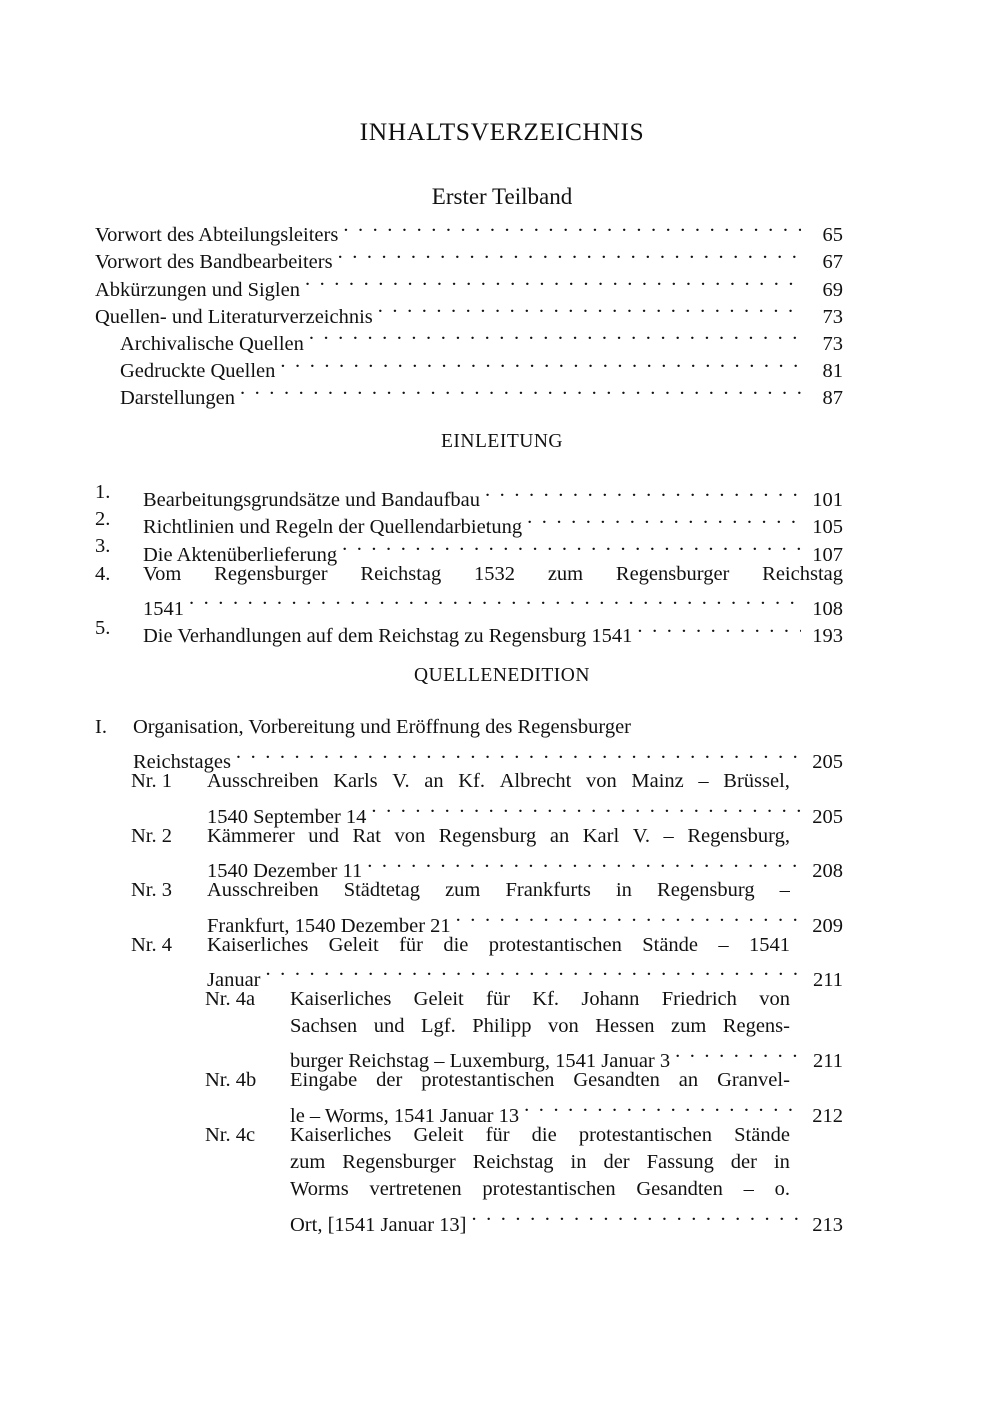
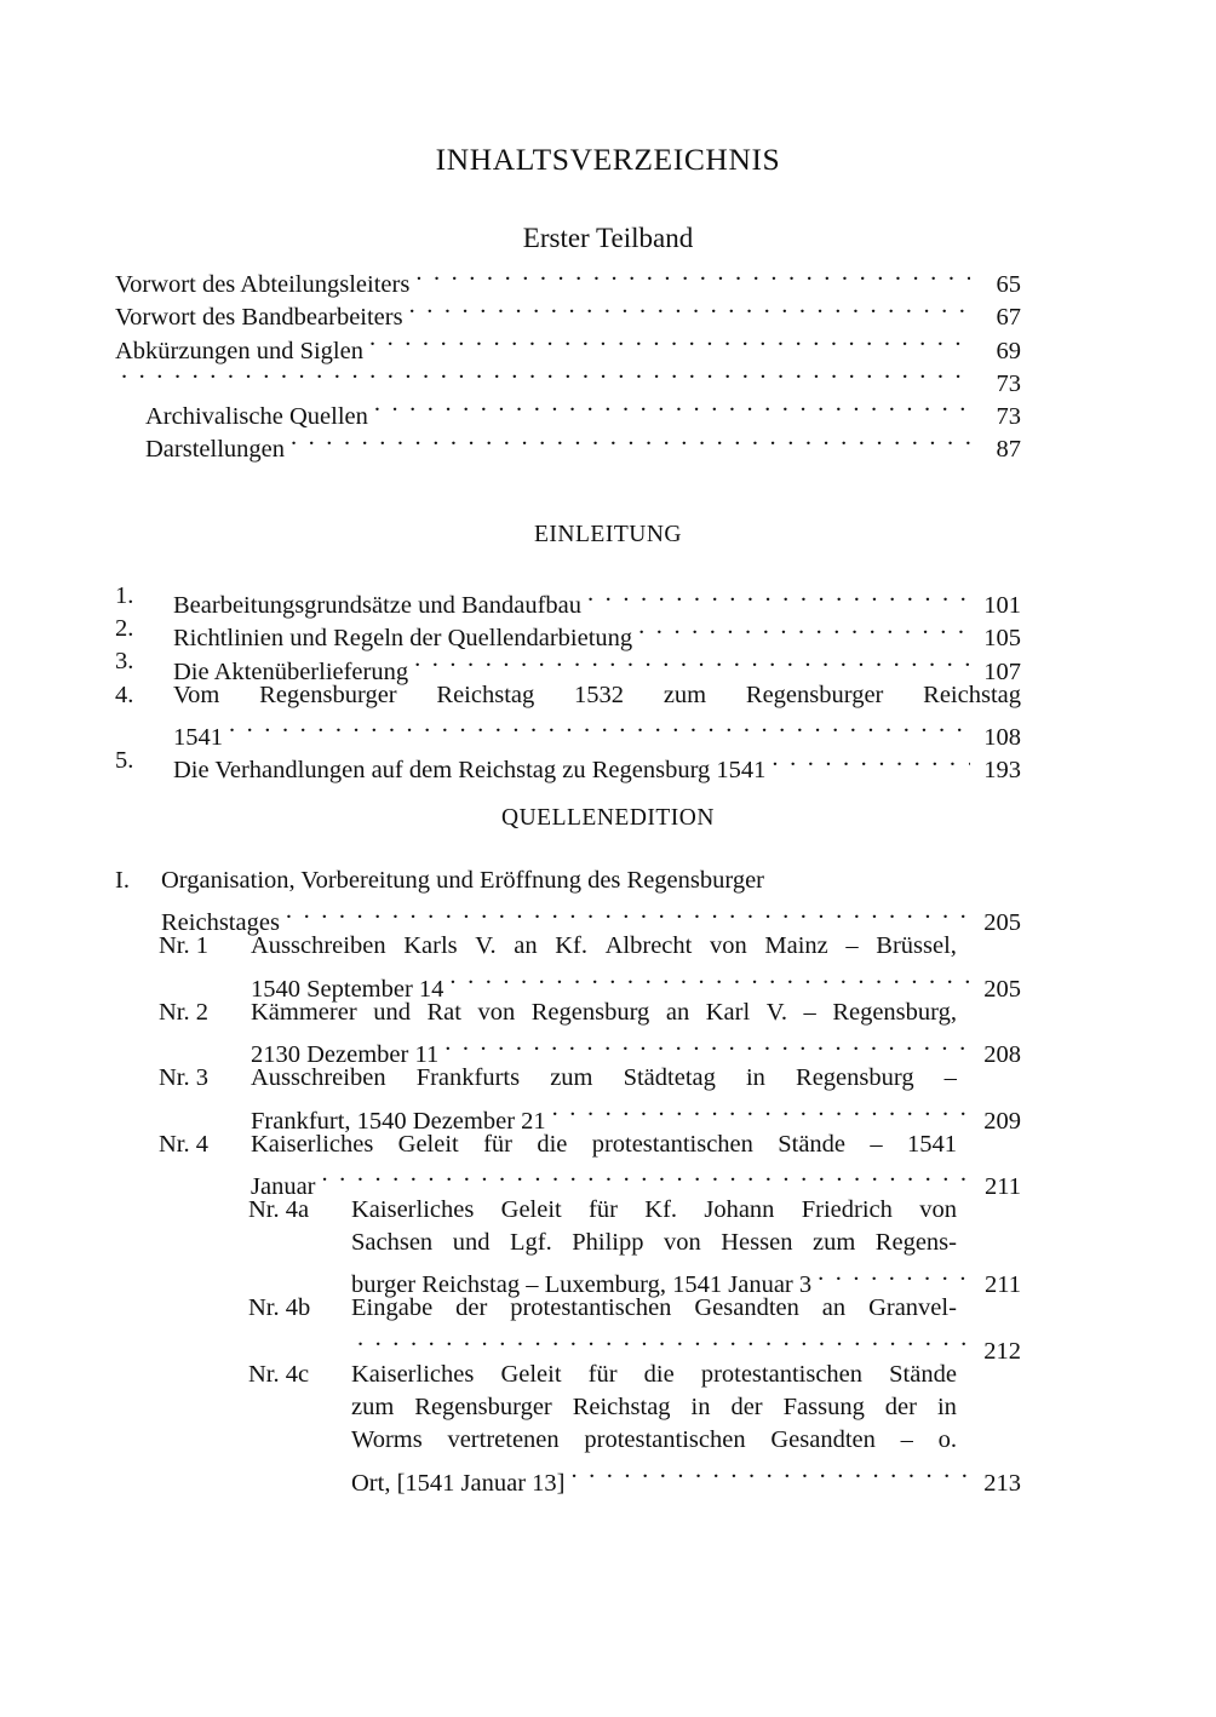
  INHALTSVERZEICHNIS
  Erster Teilband
  Vorwort des Abteilungsleiters
  65
  Vorwort des Bandbearbeiters
  67
  Abkürzungen und Siglen
  69
- Quellen- und Literaturverzeichnis
  73
  Archivalische Quellen
  73
- Gedruckte Quellen
- 81
  Darstellungen
  87
  EINLEITUNG
  1.
  Bearbeitungsgrundsätze und Bandaufbau
  101
  2.
  Richtlinien und Regeln der Quellendarbietung
  105
  3.
  Die Aktenüberlieferung
  107
  4.
  Vom
  Regensburger
  Reichstag
  1532
  zum
  Regensburger
  Reichstag
  1541
  108
  5.
  Die Verhandlungen auf dem Reichstag zu Regensburg 1541
  193
  QUELLENEDITION
  I.
  Organisation, Vorbereitung und Eröffnung des Regensburger
  Reichstages
  205
  Nr. 1
  Ausschreiben
  Karls
  V.
  an
  Kf.
  Albrecht
  von
  Mainz
  –
  Brüssel,
  1540 September 14
  205
  Nr. 2
  Kämmerer
  und
  Rat
  von
  Regensburg
  an
  Karl
  V.
  –
  Regensburg,
- 1540 Dezember 11
+ 2130 Dezember 11
  208
  Nr. 3
  Ausschreiben
- Städtetag
+ Frankfurts
  zum
- Frankfurts
+ Städtetag
  in
  Regensburg
  –
  Frankfurt, 1540 Dezember 21
  209
  Nr. 4
  Kaiserliches
  Geleit
  für
  die
  protestantischen
  Stände
  –
  1541
  Januar
  211
  Nr. 4a
  Kaiserliches
  Geleit
  für
  Kf.
  Johann
  Friedrich
  von
  Sachsen
  und
  Lgf.
  Philipp
  von
  Hessen
  zum
  Regens-
  burger Reichstag – Luxemburg, 1541 Januar 3
  211
  Nr. 4b
  Eingabe
  der
  protestantischen
  Gesandten
  an
  Granvel-
- le – Worms, 1541 Januar 13
  212
  Nr. 4c
  Kaiserliches
  Geleit
  für
  die
  protestantischen
  Stände
  zum
  Regensburger
  Reichstag
  in
  der
  Fassung
  der
  in
  Worms
  vertretenen
  protestantischen
  Gesandten
  –
  o.
  Ort, [1541 Januar 13]
  213
